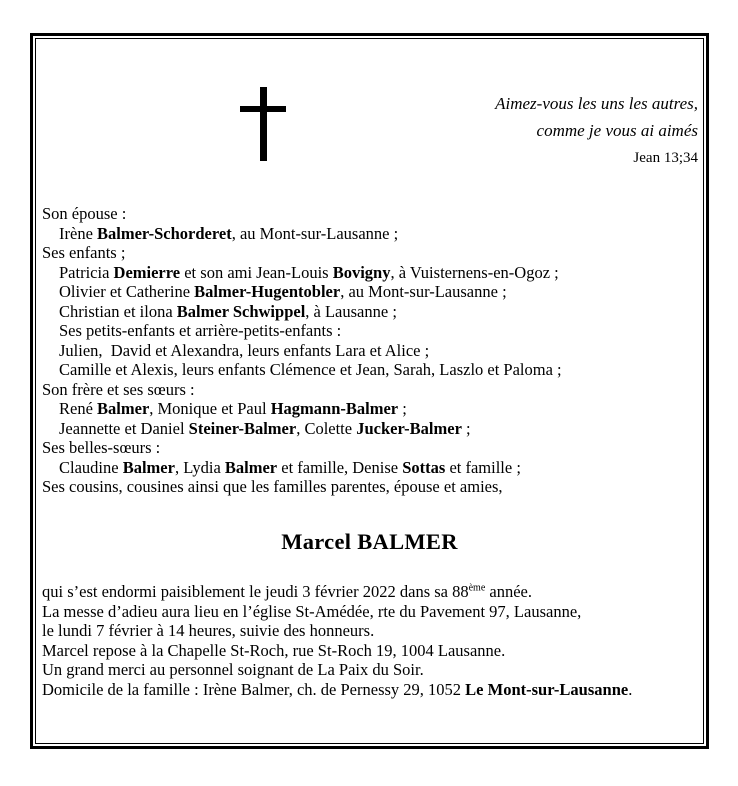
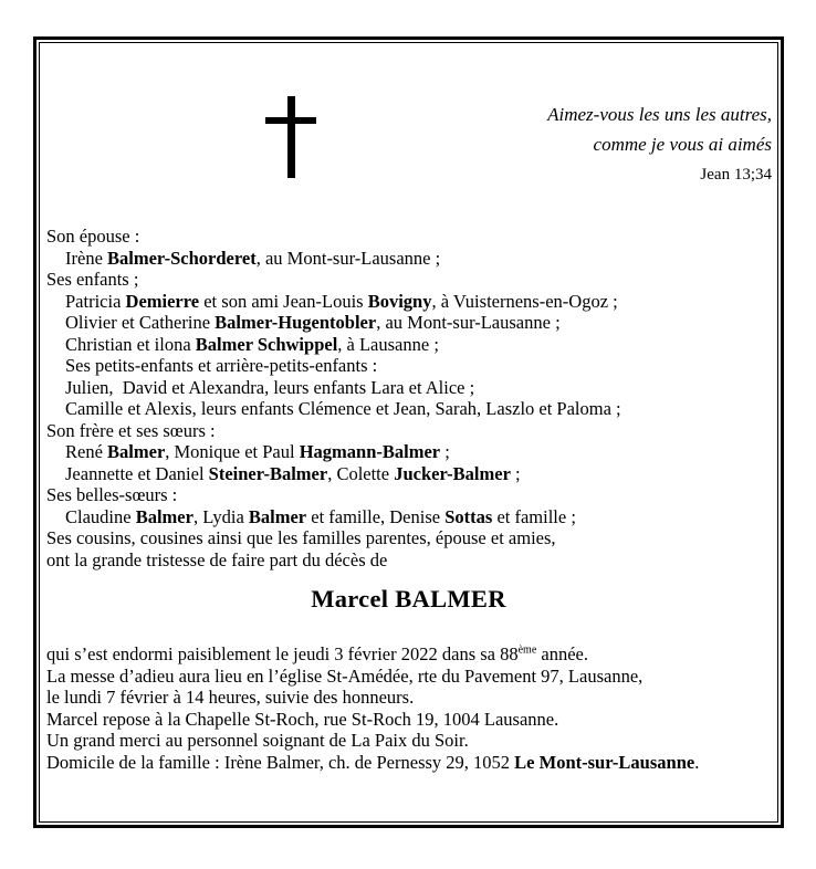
  Aimez-vous les uns les autres,
  comme je vous ai aimés
  Jean 13;34
  Son épouse :
  Irène Balmer-Schorderet, au Mont-sur-Lausanne ;
  Ses enfants ;
  Patricia Demierre et son ami Jean-Louis Bovigny, à Vuisternens-en-Ogoz ;
  Olivier et Catherine Balmer-Hugentobler, au Mont-sur-Lausanne ;
  Christian et ilona Balmer Schwippel, à Lausanne ;
  Ses petits-enfants et arrière-petits-enfants :
  Julien, David et Alexandra, leurs enfants Lara et Alice ;
  Camille et Alexis, leurs enfants Clémence et Jean, Sarah, Laszlo et Paloma ;
  Son frère et ses sœurs :
  René Balmer, Monique et Paul Hagmann-Balmer ;
  Jeannette et Daniel Steiner-Balmer, Colette Jucker-Balmer ;
  Ses belles-sœurs :
  Claudine Balmer, Lydia Balmer et famille, Denise Sottas et famille ;
  Ses cousins, cousines ainsi que les familles parentes, épouse et amies,
+ ont la grande tristesse de faire part du décès de
  Marcel BALMER
  qui s’est endormi paisiblement le jeudi 3 février 2022 dans sa 88ème année.
  La messe d’adieu aura lieu en l’église St-Amédée, rte du Pavement 97, Lausanne,
  le lundi 7 février à 14 heures, suivie des honneurs.
  Marcel repose à la Chapelle St-Roch, rue St-Roch 19, 1004 Lausanne.
  Un grand merci au personnel soignant de La Paix du Soir.
  Domicile de la famille : Irène Balmer, ch. de Pernessy 29, 1052 Le Mont-sur-Lausanne.
